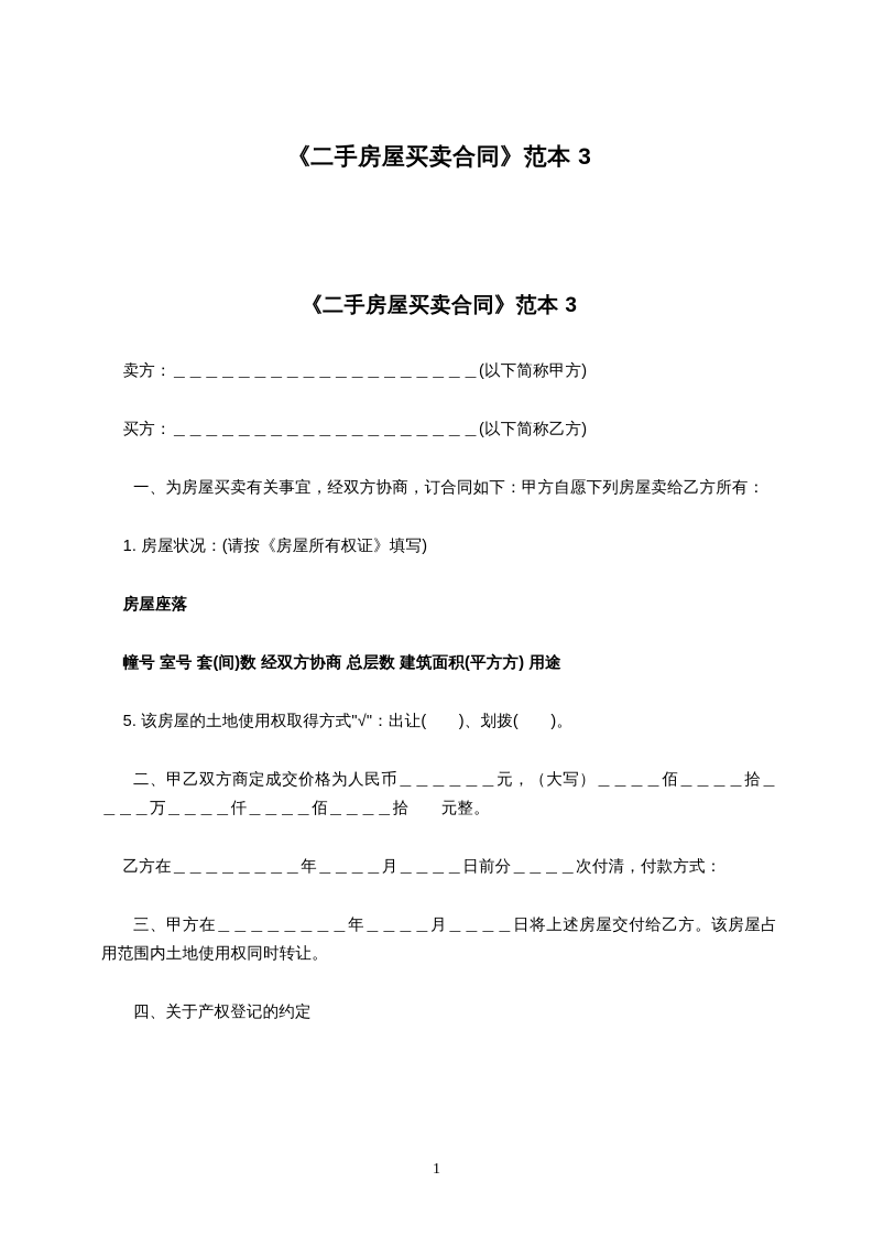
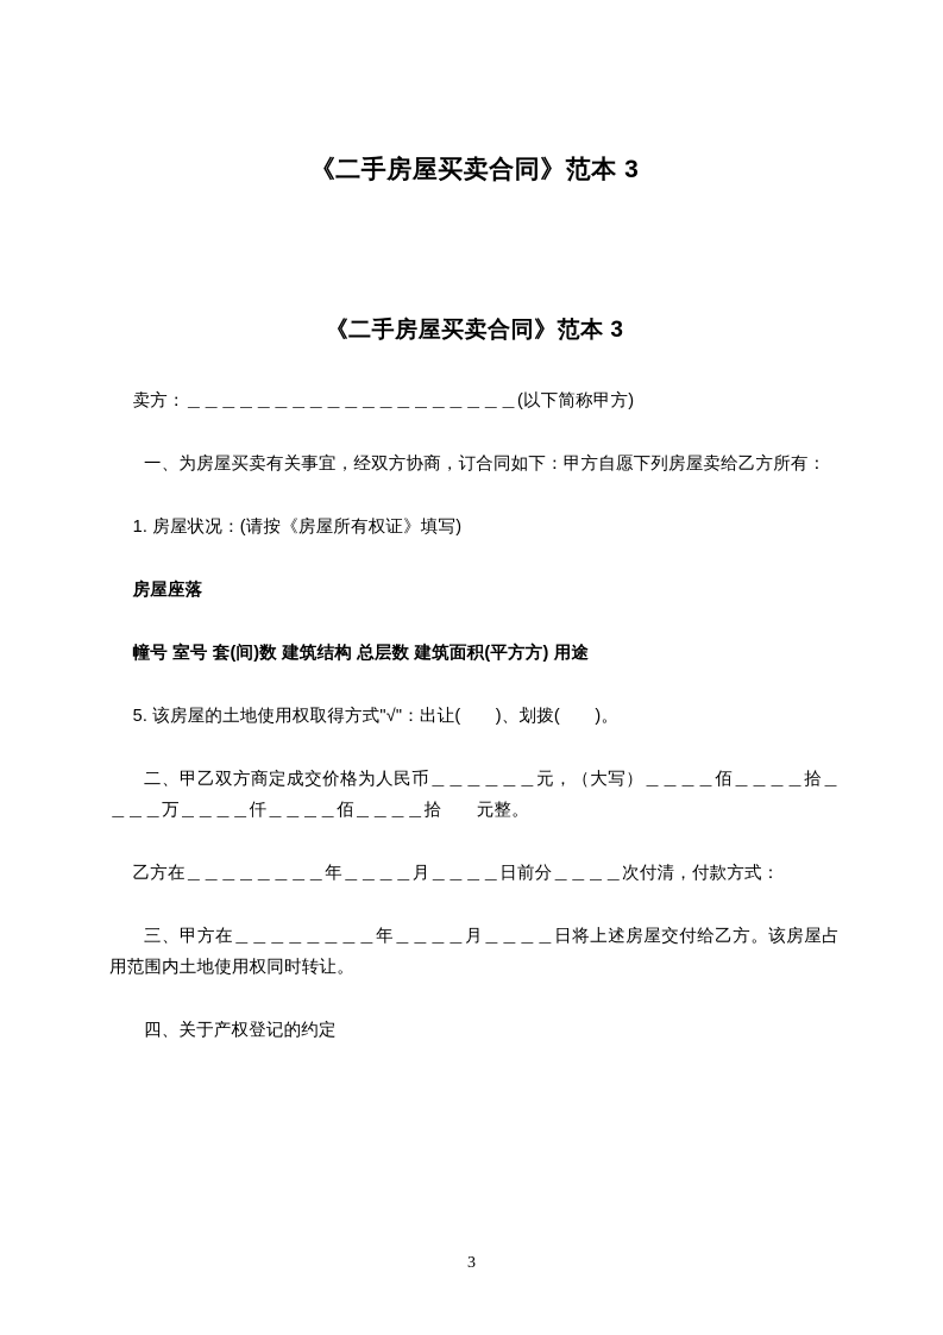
  《二手房屋买卖合同》范本 3
  《二手房屋买卖合同》范本 3
  卖方：＿＿＿＿＿＿＿＿＿＿＿＿＿＿＿＿＿＿＿(以下简称甲方)
- 买方：＿＿＿＿＿＿＿＿＿＿＿＿＿＿＿＿＿＿＿(以下简称乙方)
  一、为房屋买卖有关事宜，经双方协商，订合同如下：甲方自愿下列房屋卖给乙方所有：
  1. 房屋状况：(请按《房屋所有权证》填写)
  房屋座落
- 幢号 室号 套(间)数 经双方协商 总层数 建筑面积(平方方) 用途
+ 幢号 室号 套(间)数 建筑结构 总层数 建筑面积(平方方) 用途
  5. 该房屋的土地使用权取得方式"√"：出让( )、划拨( )。
  二、甲乙双方商定成交价格为人民币＿＿＿＿＿＿元，（大写）＿＿＿＿佰＿＿＿＿拾＿＿＿＿万＿＿＿＿仟＿＿＿＿佰＿＿＿＿拾 元整。
  乙方在＿＿＿＿＿＿＿＿年＿＿＿＿月＿＿＿＿日前分＿＿＿＿次付清，付款方式：
  三、甲方在＿＿＿＿＿＿＿＿年＿＿＿＿月＿＿＿＿日将上述房屋交付给乙方。该房屋占用范围内土地使用权同时转让。
  四、关于产权登记的约定
- 1
+ 3
